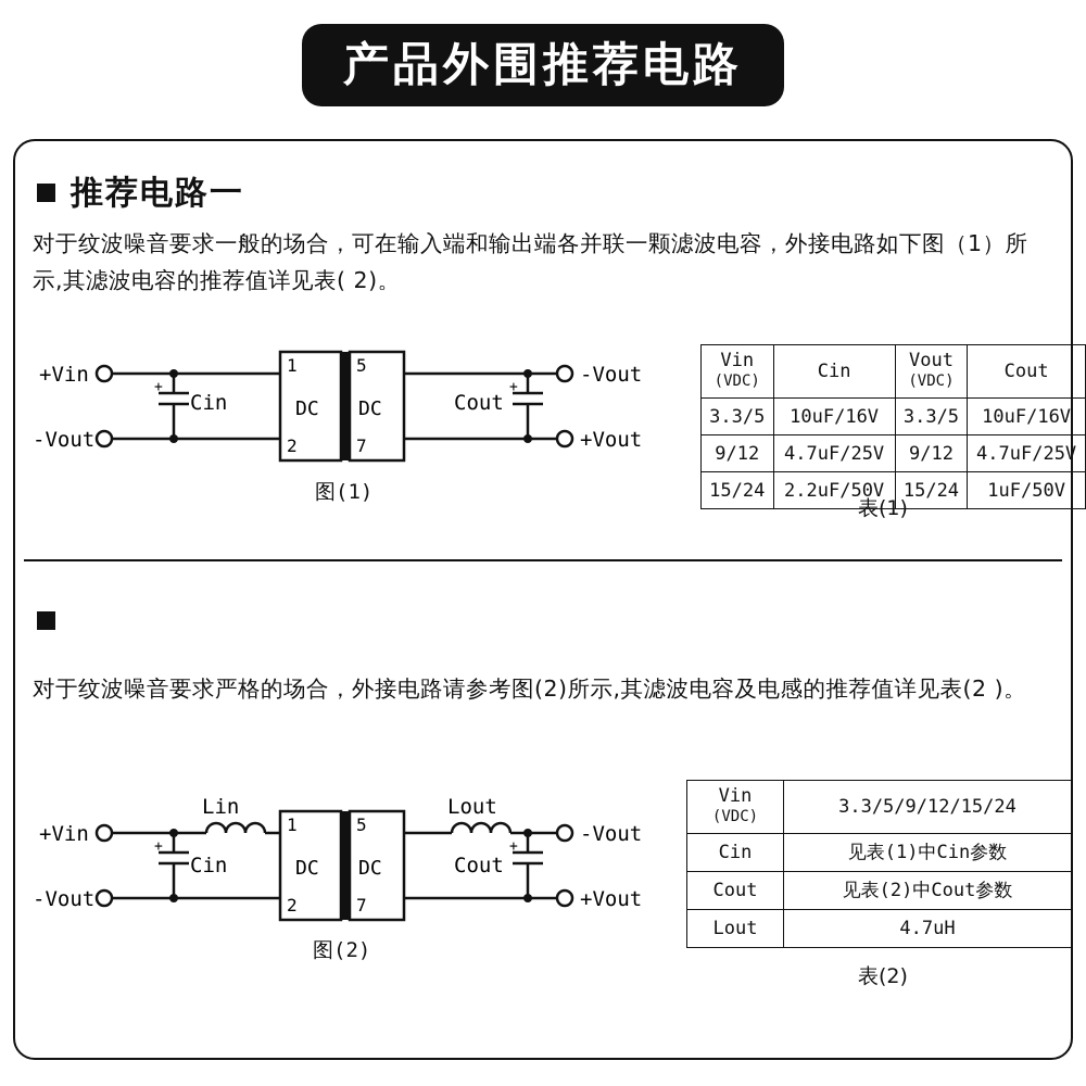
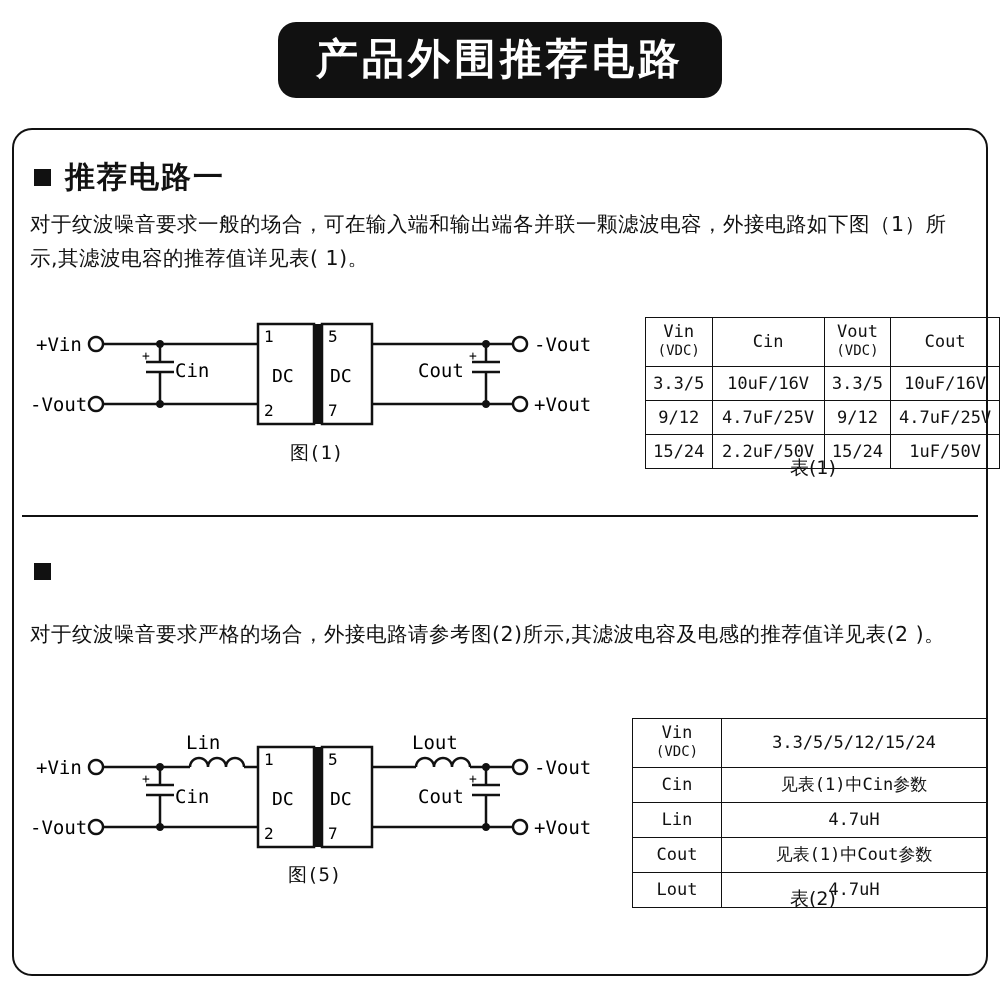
  产品外围推荐电路
  推荐电路一
- 对于纹波噪音要求一般的场合，可在输入端和输出端各并联一颗滤波电容，外接电路如下图（1）所示,其滤波电容的推荐值详见表( 2)。
+ 对于纹波噪音要求一般的场合，可在输入端和输出端各并联一颗滤波电容，外接电路如下图（1）所示,其滤波电容的推荐值详见表( 1)。
  +
  +
  1
  2
  5
  7
  DC
  DC
  +Vin
  -Vout
  -Vout
  +Vout
  Cin
  Cout
  图(1)
  Vin(VDC)	Cin	Vout(VDC)	Cout
  3.3/5	10uF/16V	3.3/5	10uF/16V
  9/12	4.7uF/25V	9/12	4.7uF/25V
  15/24	2.2uF/50V	15/24	1uF/50V
  表(1)
  对于纹波噪音要求严格的场合，外接电路请参考图(2)所示,其滤波电容及电感的推荐值详见表(2 )。
  +
  +
  1
  2
  5
  7
  DC
  DC
  +Vin
  -Vout
  -Vout
  +Vout
  Cin
  Cout
  Lin
  Lout
- 图(2)
+ 图(5)
- Vin(VDC)	3.3/5/9/12/15/24
+ Vin(VDC)	3.3/5/5/12/15/24
  Cin	见表(1)中Cin参数
+ Lin	4.7uH
- Cout	见表(2)中Cout参数
+ Cout	见表(1)中Cout参数
  Lout	4.7uH
  表(2)
